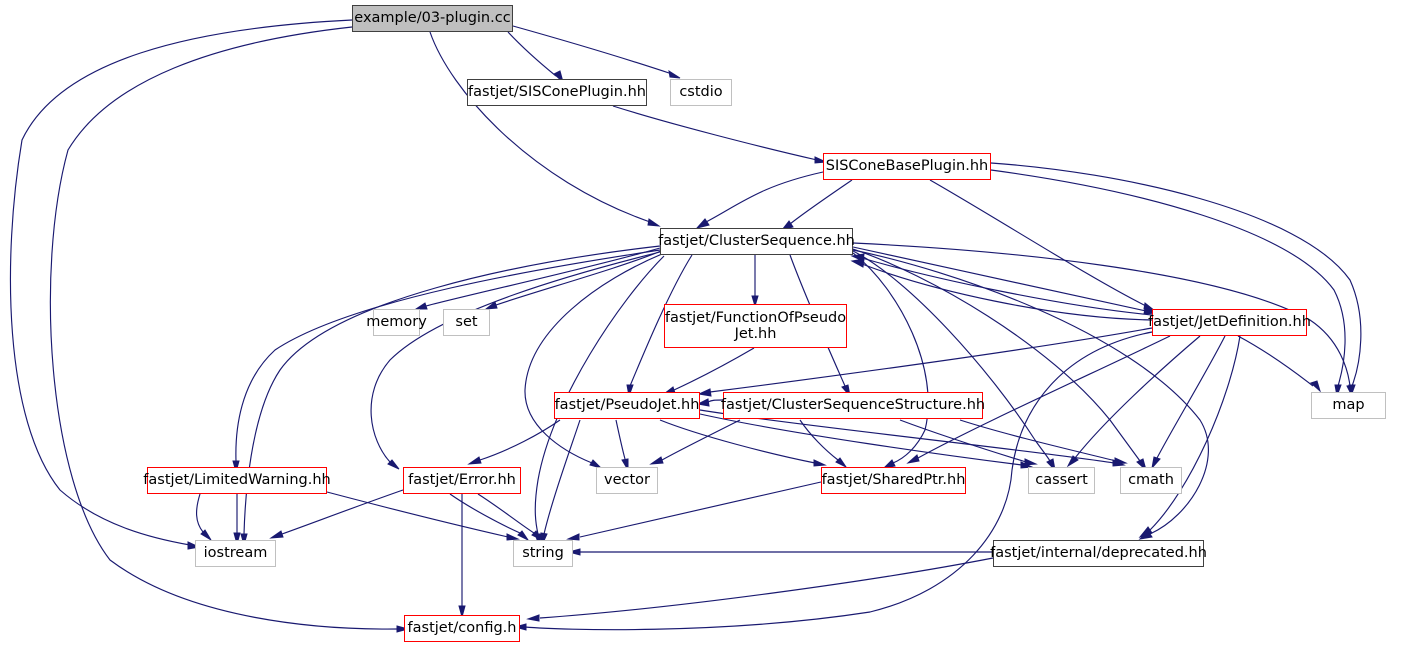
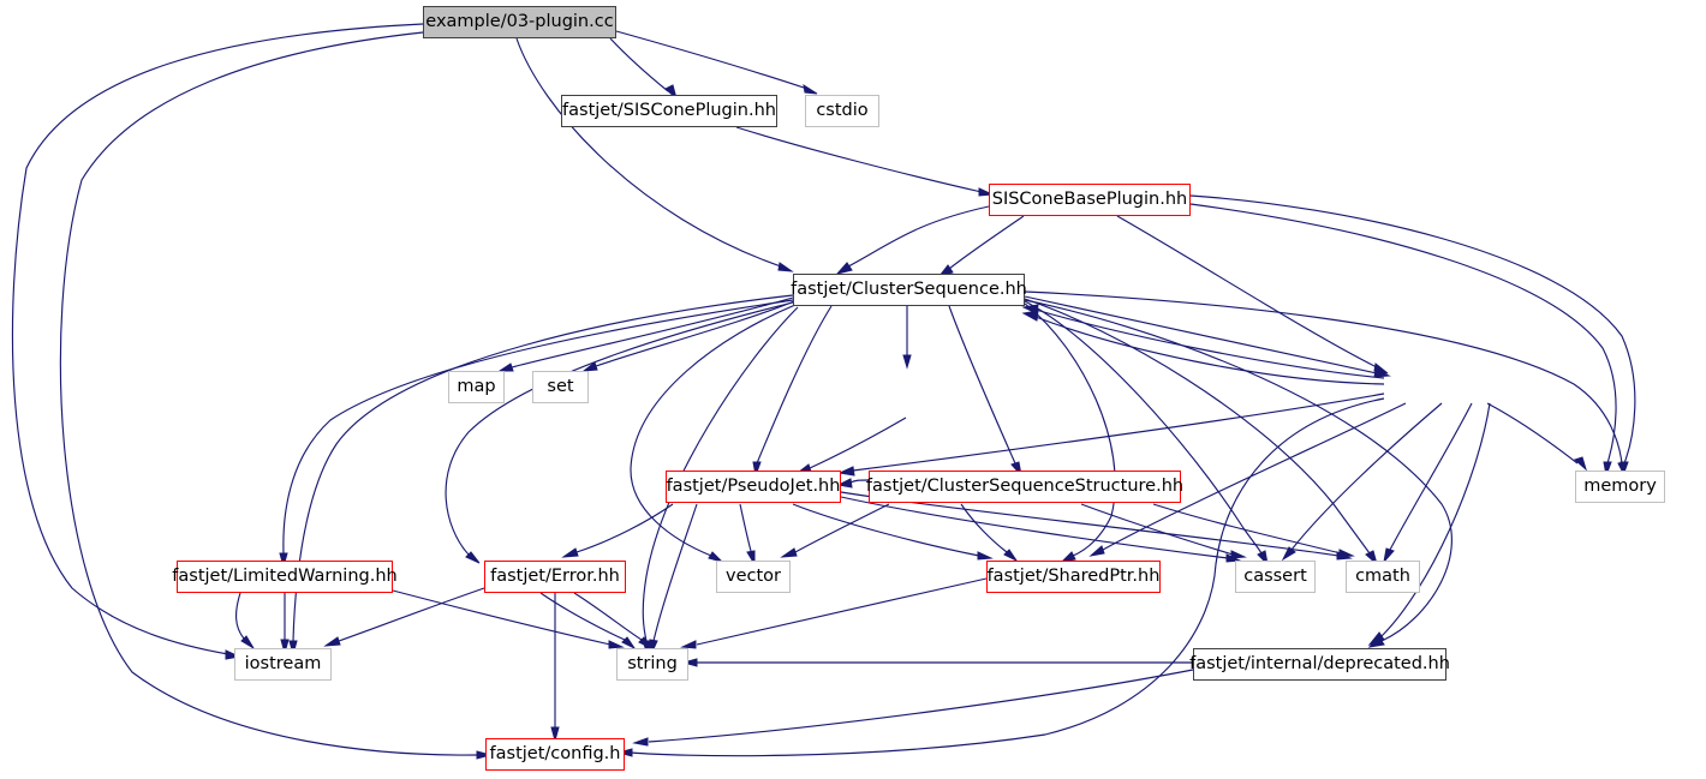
  example/03-plugin.cc
  fastjet/SISConePlugin.hh
  cstdio
  SISConeBasePlugin.hh
  fastjet/ClusterSequence.hh
- memory
+ map
  set
- fastjet/FunctionOfPseudo
- Jet.hh
- fastjet/JetDefinition.hh
  fastjet/PseudoJet.hh
  fastjet/ClusterSequenceStructure.hh
- map
+ memory
  fastjet/LimitedWarning.hh
  fastjet/Error.hh
  vector
  fastjet/SharedPtr.hh
  cassert
  cmath
  iostream
  string
  fastjet/internal/deprecated.hh
  fastjet/config.h
